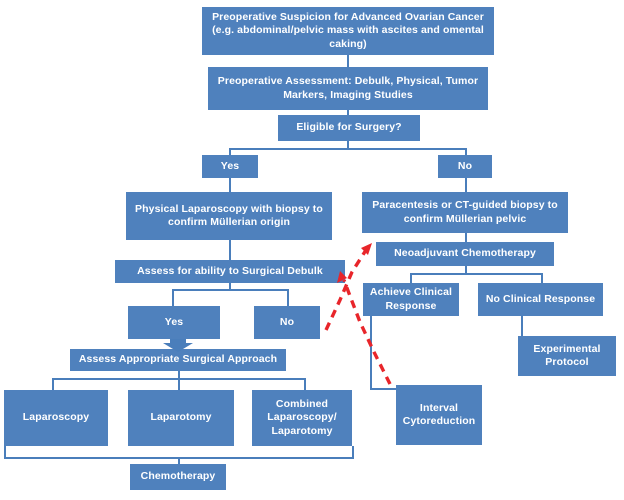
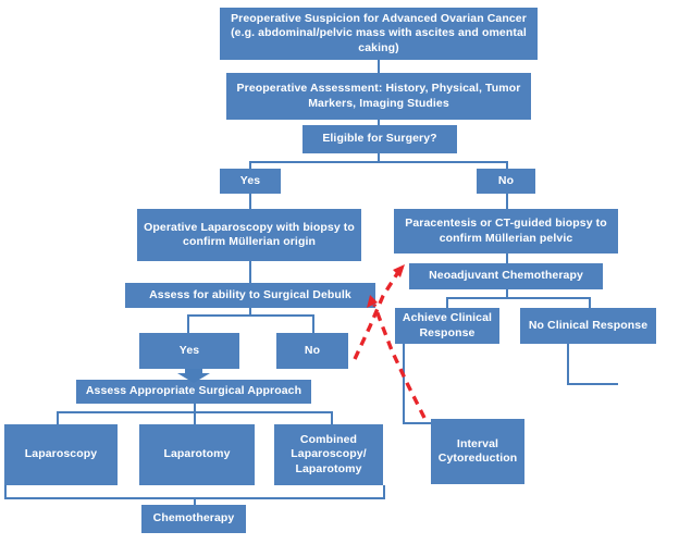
  Preoperative Suspicion for Advanced Ovarian Cancer (e.g. abdominal/pelvic mass with ascites and omental caking)
- Preoperative Assessment: Debulk, Physical, Tumor Markers, Imaging Studies
+ Preoperative Assessment: History, Physical, Tumor Markers, Imaging Studies
  Eligible for Surgery?
  Yes
  No
- Physical Laparoscopy with biopsy to confirm Müllerian origin
+ Operative Laparoscopy with biopsy to confirm Müllerian origin
  Paracentesis or CT-guided biopsy to confirm Müllerian pelvic
  Assess for ability to Surgical Debulk
  Yes
  No
  Neoadjuvant Chemotherapy
  Achieve Clinical Response
  No Clinical Response
- Experimental Protocol
  Interval Cytoreduction
  Assess Appropriate Surgical Approach
  Laparoscopy
  Laparotomy
  Combined Laparoscopy/ Laparotomy
  Chemotherapy
